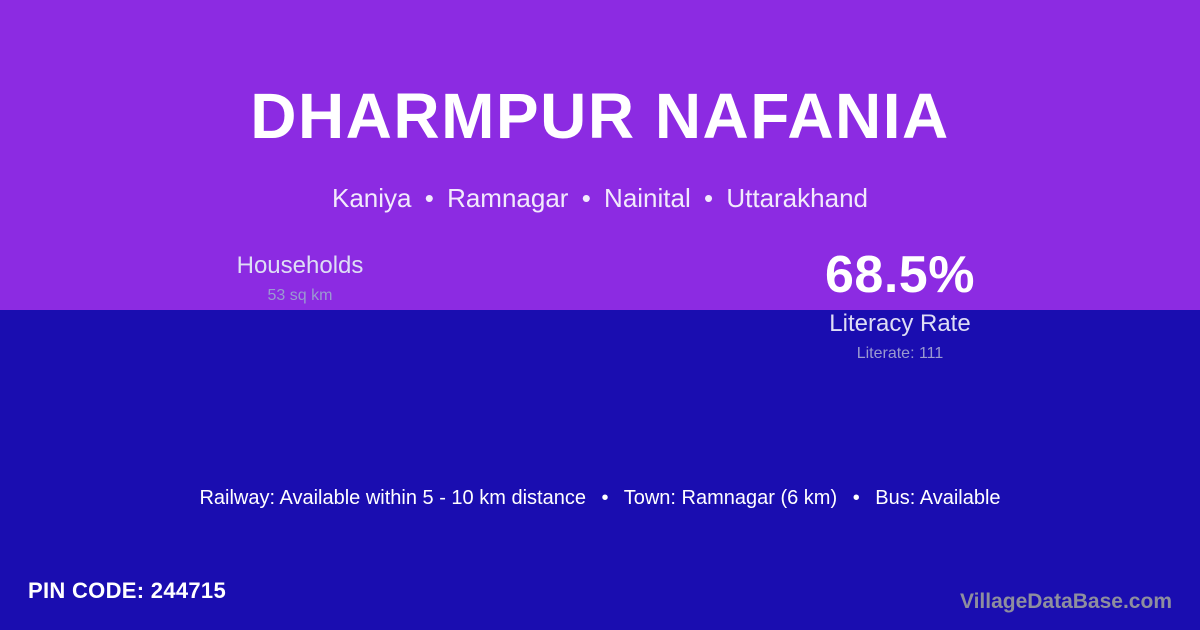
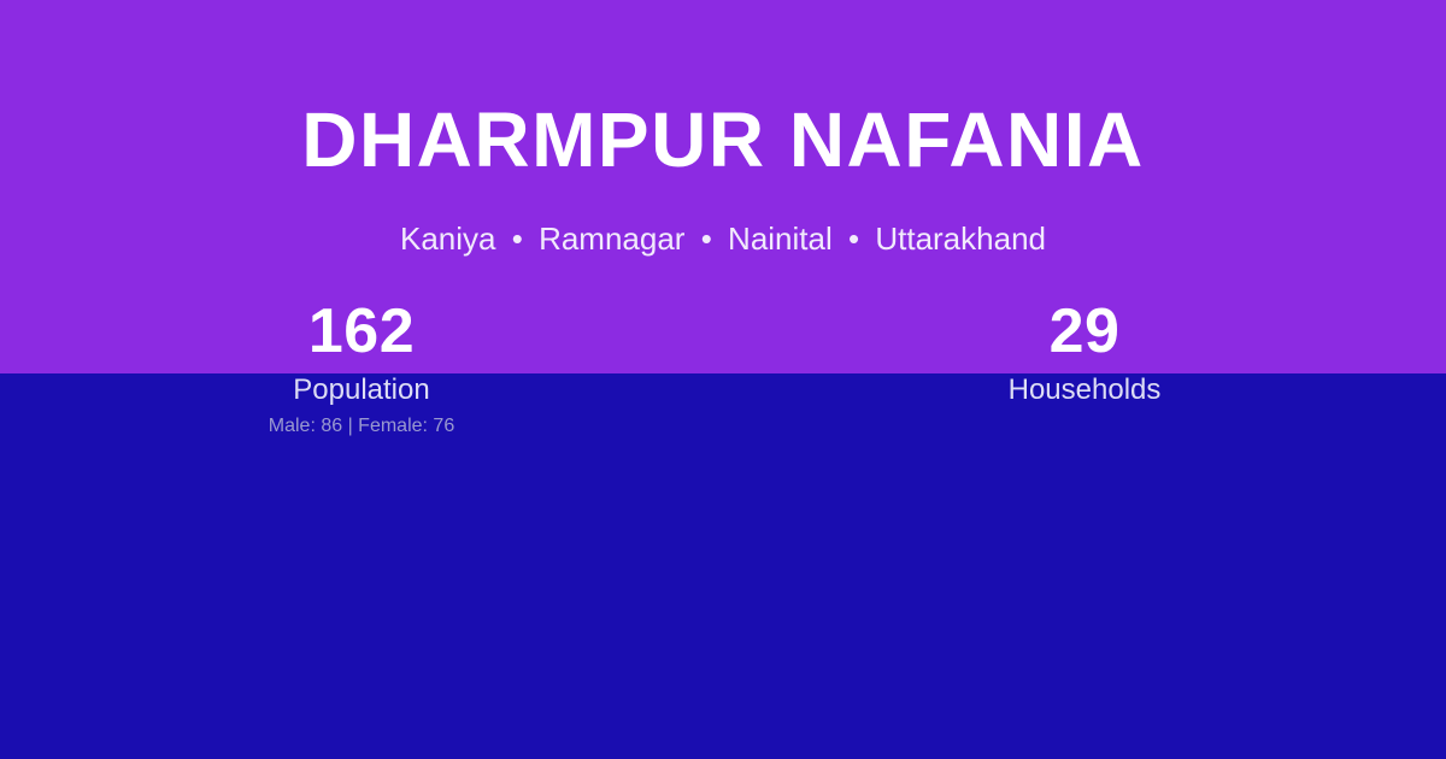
  DHARMPUR NAFANIA
  Kaniya • Ramnagar • Nainital • Uttarakhand
+ 162
+ Population
+ Male: 86 | Female: 76
+ 29
  Households
- 53 sq km
- 68.5%
- Literacy Rate
- Literate: 111
- Railway: Available within 5 - 10 km distance • Town: Ramnagar (6 km) • Bus: Available
- PIN CODE: 244715
- VillageDataBase.com
